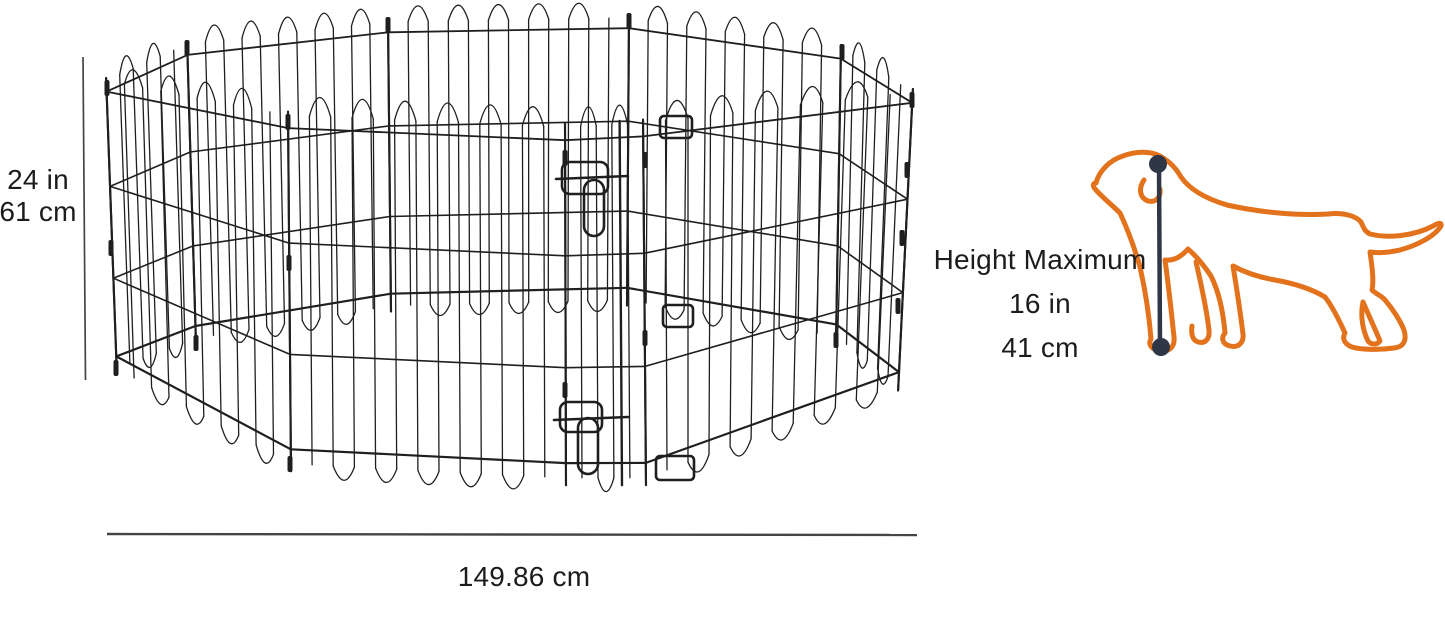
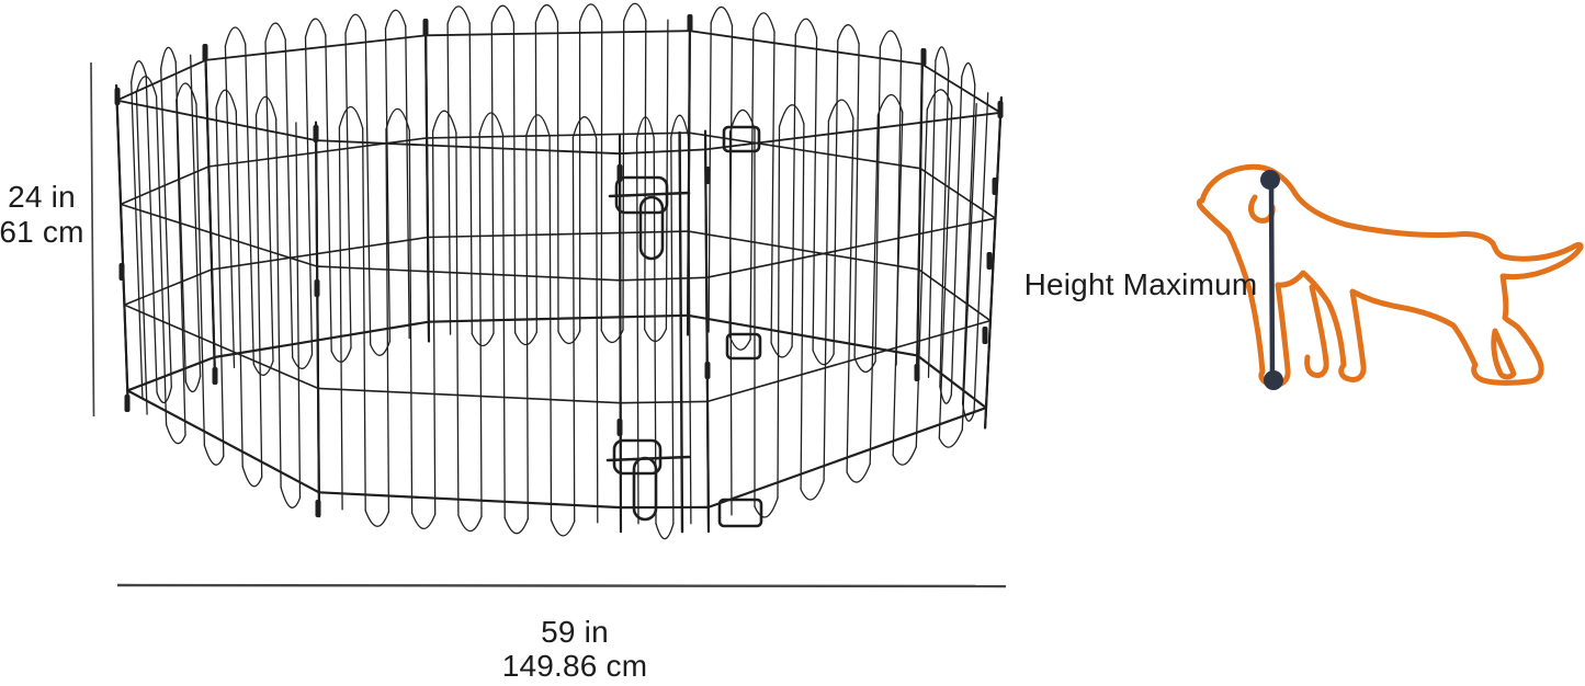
  24 in
  61 cm
+ 59 in
  149.86 cm
  Height Maximum
- 16 in
- 41 cm
